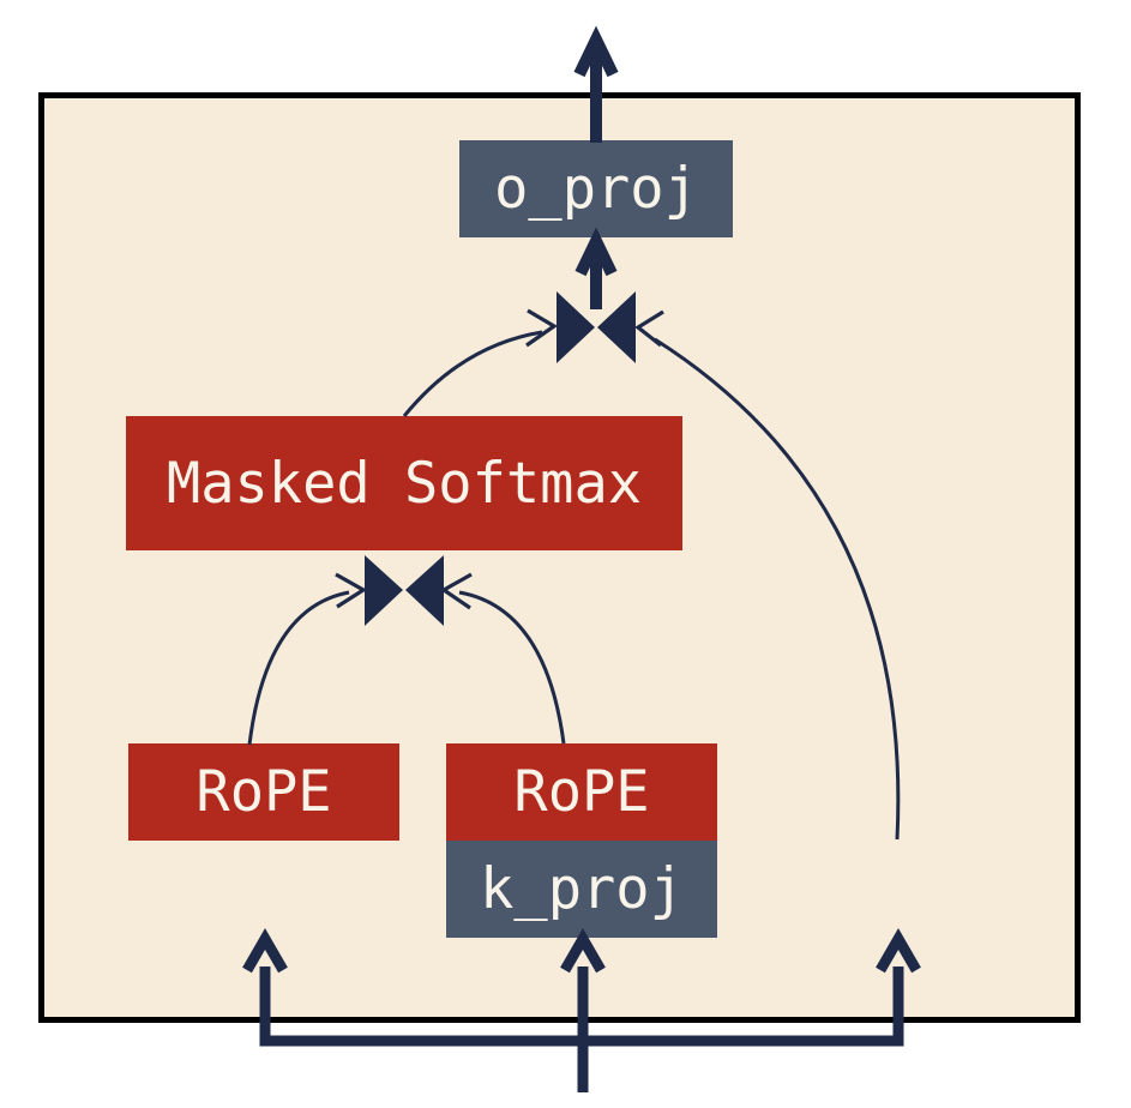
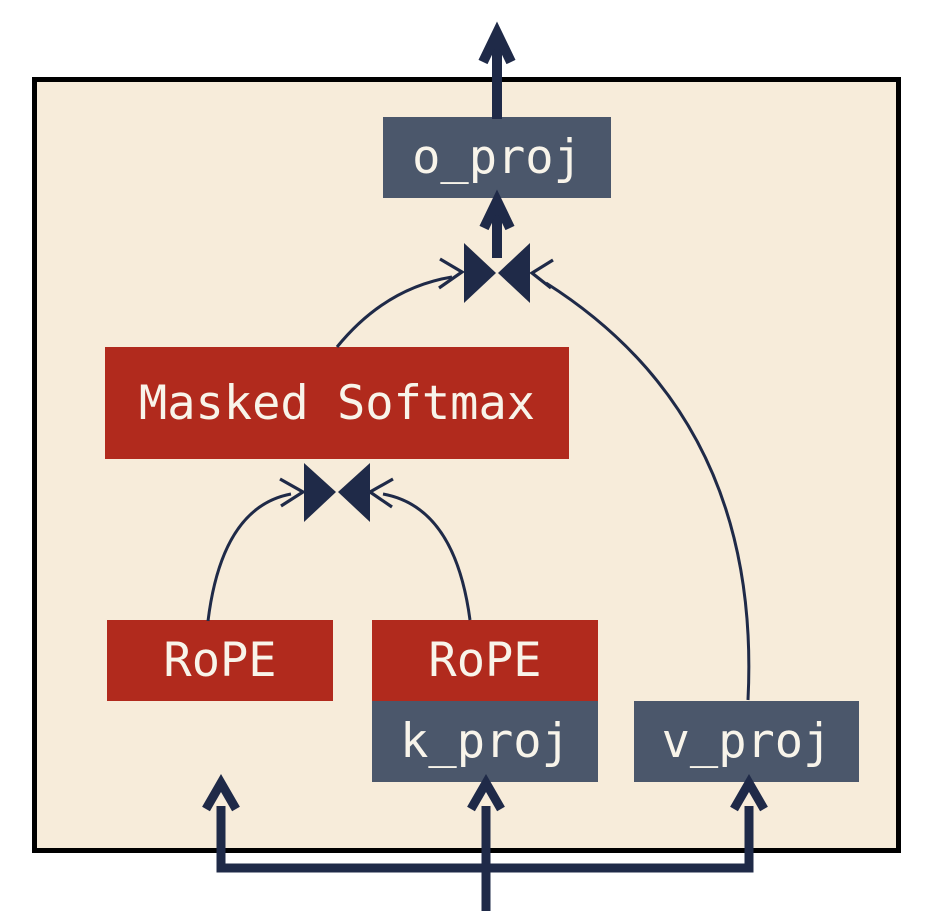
  o_proj
  Masked Softmax
  RoPE
  RoPE
  k_proj
+ v_proj
